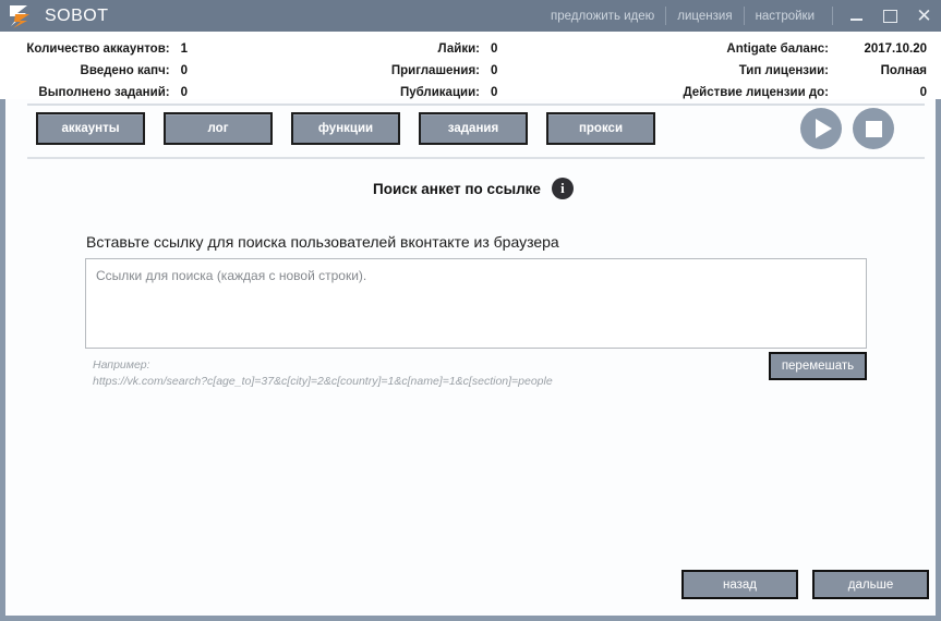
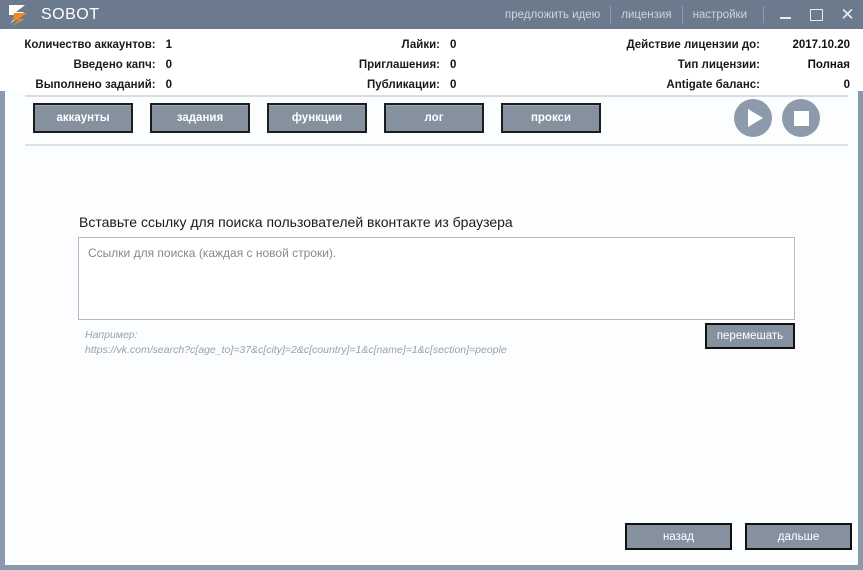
  SOBOT
  предложить идею
  лицензия
  настройки
  ✕
  Количество аккаунтов:
  1
  Введено капч:
  0
  Выполнено заданий:
  0
  Лайки:
  0
  Приглашения:
  0
  Публикации:
  0
- Antigate баланс:
+ Действие лицензии до:
  2017.10.20
  Тип лицензии:
  Полная
- Действие лицензии до:
+ Antigate баланс:
  0
  аккаунты
- лог
+ задания
  функции
- задания
+ лог
  прокси
- Поиск анкет по ссылке
- i
  Вставьте ссылку для поиска пользователей вконтакте из браузера
  Ссылки для поиска (каждая с новой строки).
  Например:
  https://vk.com/search?c[age_to]=37&c[city]=2&c[country]=1&c[name]=1&c[section]=people
  перемешать
  назад
  дальше
